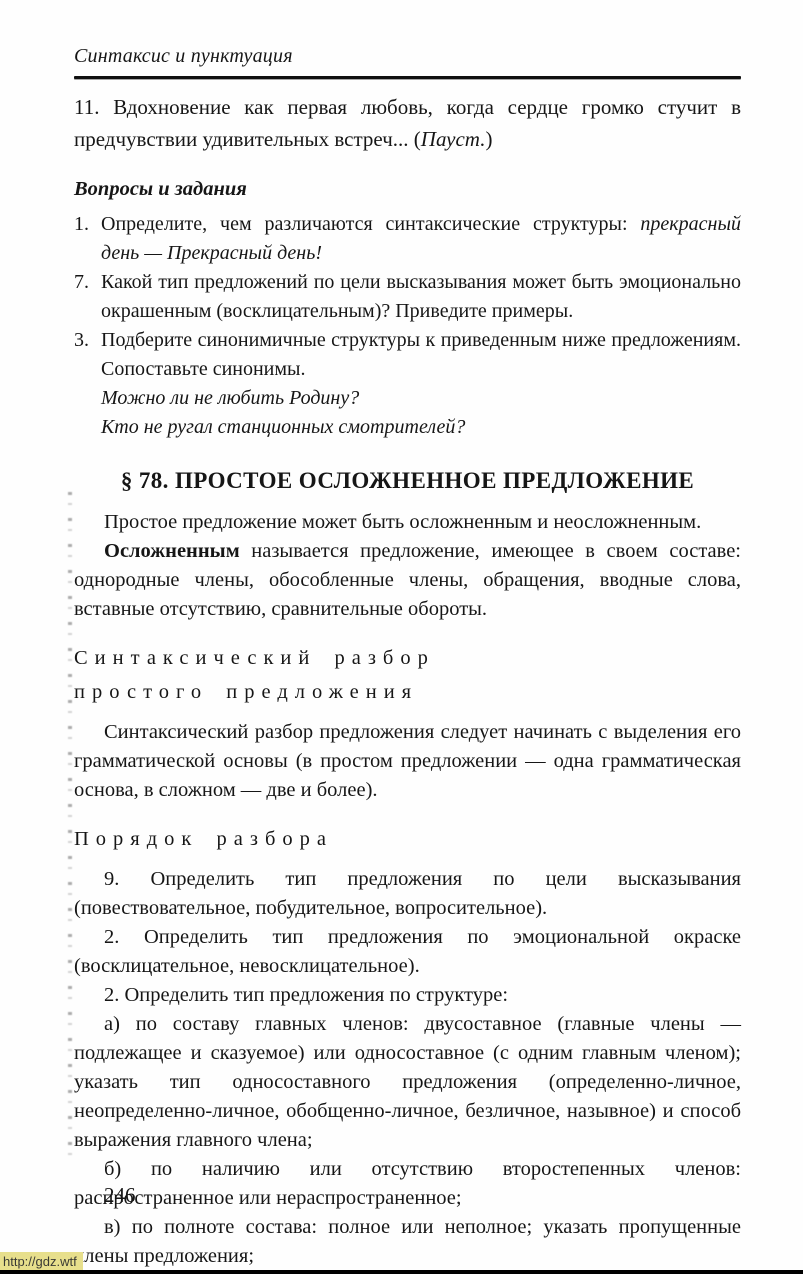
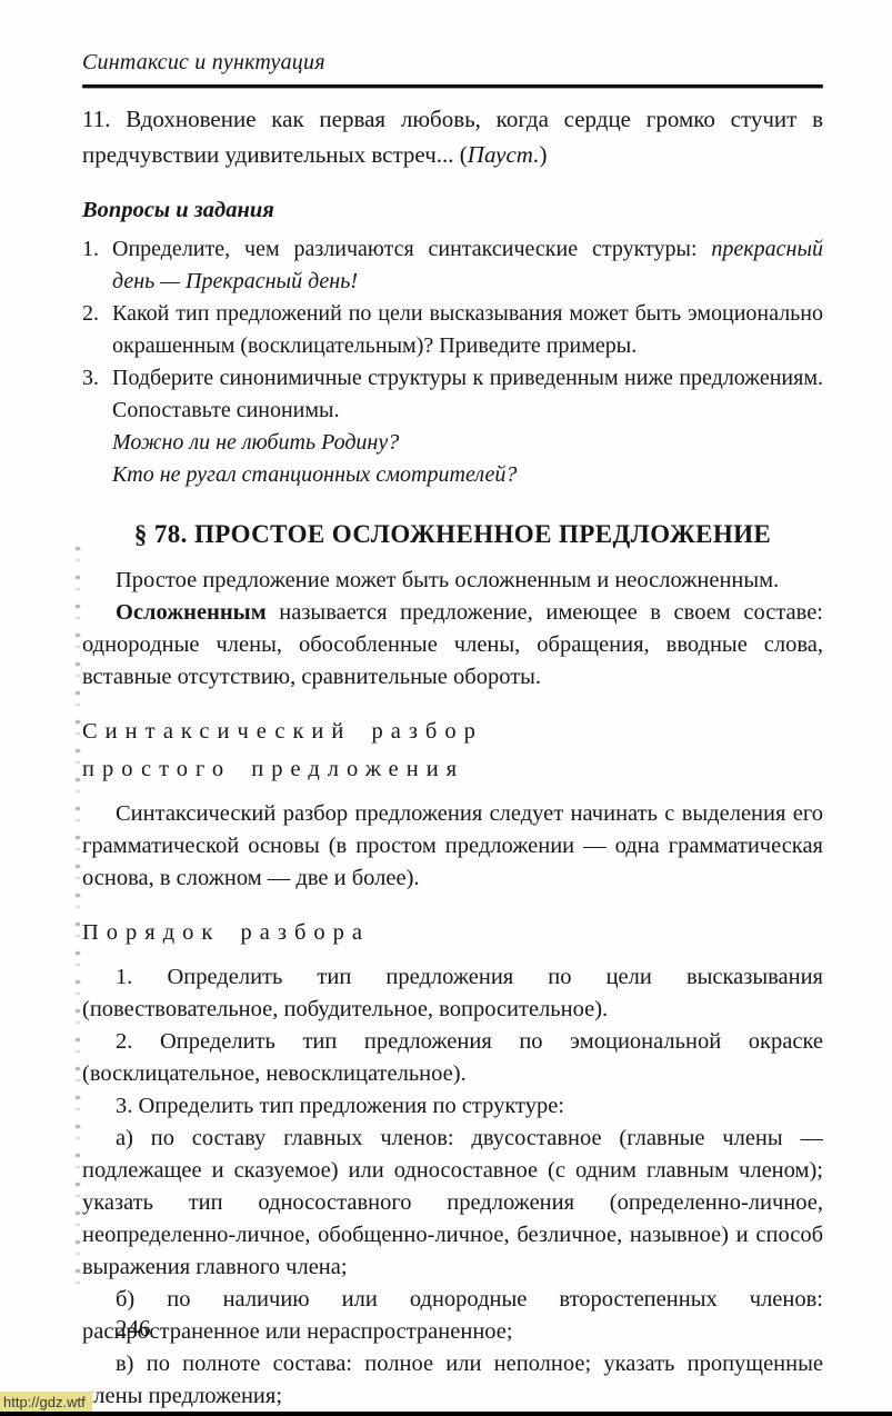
  Синтаксис и пунктуация
  11. Вдохновение как первая любовь, когда сердце громко стучит в предчувствии удивительных встреч... (Пауст.)
  Вопросы и задания
  1. Определите, чем различаются синтаксические структуры: прекрасный день — Прекрасный день!
- 7. Какой тип предложений по цели высказывания может быть эмоционально окрашенным (восклицательным)? Приведите примеры.
+ 2. Какой тип предложений по цели высказывания может быть эмоционально окрашенным (восклицательным)? Приведите примеры.
  3. Подберите синонимичные структуры к приведенным ниже предложениям. Сопоставьте синонимы.
  Можно ли не любить Родину?
  Кто не ругал станционных смотрителей?
  § 78. ПРОСТОЕ ОСЛОЖНЕННОЕ ПРЕДЛОЖЕНИЕ
  Простое предложение может быть осложненным и неосложненным.
  Осложненным называется предложение, имеющее в своем составе: однородные члены, обособленные члены, обращения, вводные слова, вставные отсутствию, сравнительные обороты.
  Синтаксический разбор
  простого предложения
  Синтаксический разбор предложения следует начинать с выделения его грамматической основы (в простом предложении — одна грамматическая основа, в сложном — две и более).
  Порядок разбора
- 9. Определить тип предложения по цели высказывания (повествовательное, побудительное, вопросительное).
+ 1. Определить тип предложения по цели высказывания (повествовательное, побудительное, вопросительное).
  2. Определить тип предложения по эмоциональной окраске (восклицательное, невосклицательное).
- 2. Определить тип предложения по структуре:
+ 3. Определить тип предложения по структуре:
  а) по составу главных членов: двусоставное (главные члены — подлежащее и сказуемое) или односоставное (с одним главным членом); указать тип односоставного предложения (определенно-личное, неопределенно-личное, обобщенно-личное, безличное, назывное) и способ выражения главного члена;
- б) по наличию или отсутствию второстепенных членов: распространенное или нераспространенное;
+ б) по наличию или однородные второстепенных членов: распространенное или нераспространенное;
  в) по полноте состава: полное или неполное; указать пропущенные лены предложения;
  246
  http://gdz.wtf
